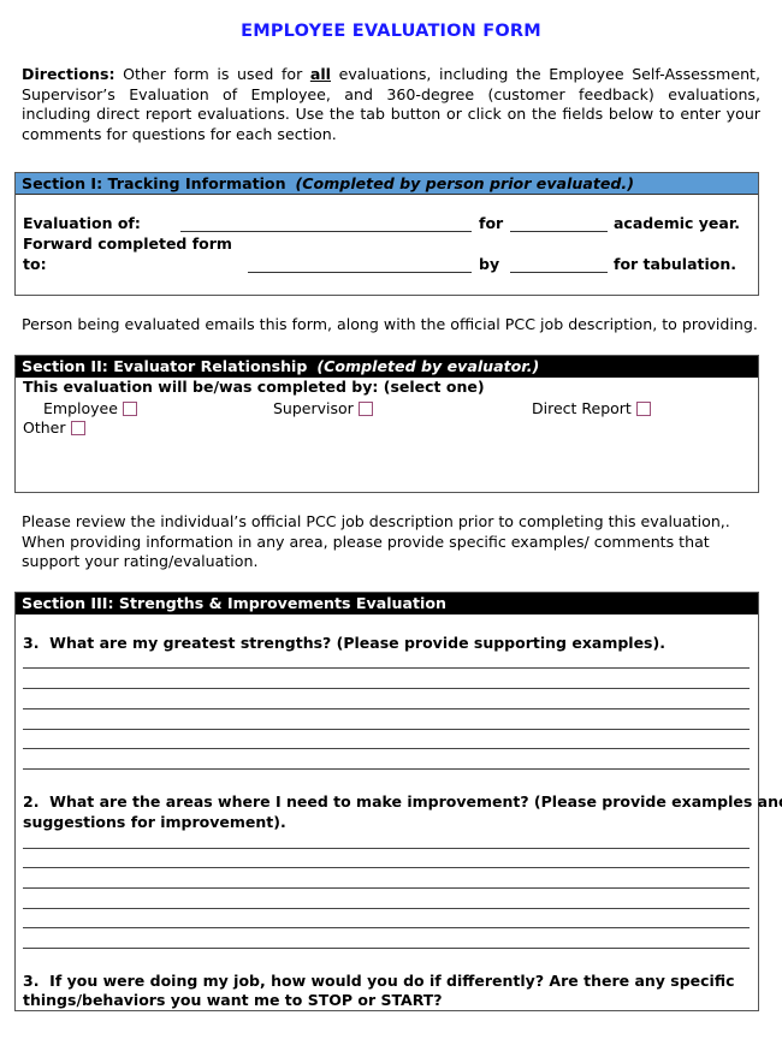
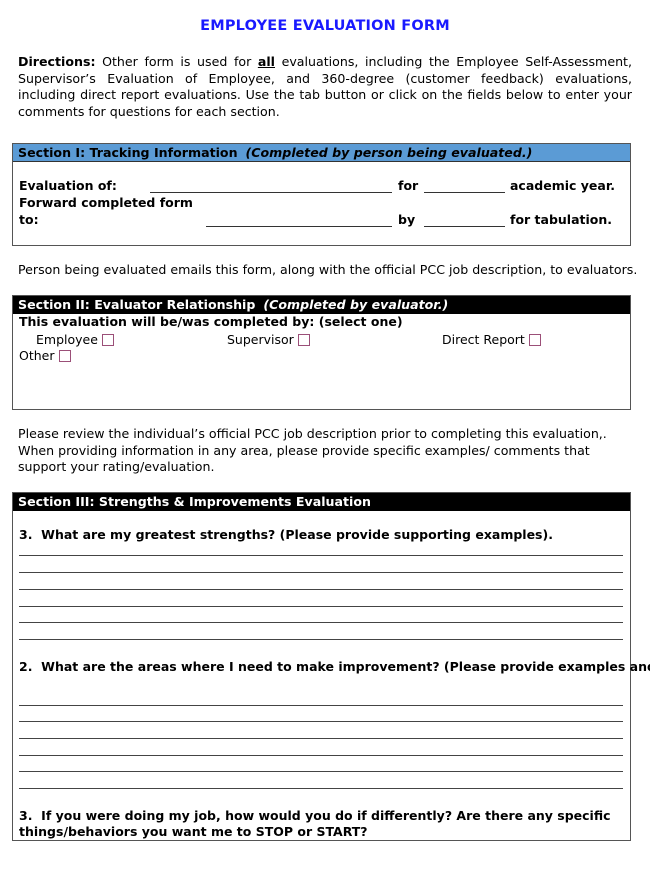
  EMPLOYEE EVALUATION FORM
  Directions: Other form is used for all evaluations, including the Employee Self-Assessment, Supervisor’s Evaluation of Employee, and 360-degree (customer feedback) evaluations, including direct report evaluations. Use the tab button or click on the fields below to enter your comments for questions for each section.
- Section I: Tracking Information (Completed by person prior evaluated.)
+ Section I: Tracking Information (Completed by person being evaluated.)
  Evaluation of:
  for
  academic year.
  Forward completed form
  to:
  by
  for tabulation.
- Person being evaluated emails this form, along with the official PCC job description, to providing.
+ Person being evaluated emails this form, along with the official PCC job description, to evaluators.
  Section II: Evaluator Relationship (Completed by evaluator.)
  This evaluation will be/was completed by: (select one)
  Employee
  Supervisor
  Direct Report
  Other
  Please review the individual’s official PCC job description prior to completing this evaluation,. When providing information in any area, please provide specific examples/ comments that support your rating/evaluation.
  Section III: Strengths & Improvements Evaluation
  3. What are my greatest strengths? (Please provide supporting examples).
  2. What are the areas where I need to make improvement? (Please provide examples an
- suggestions for improvement).
  3. If you were doing my job, how would you do if differently? Are there any specific
  things/behaviors you want me to STOP or START?
